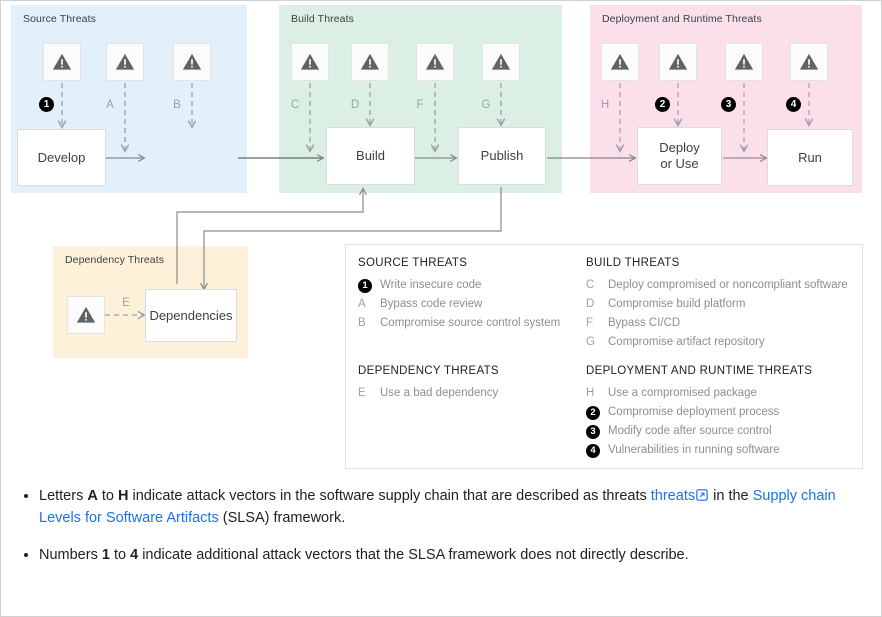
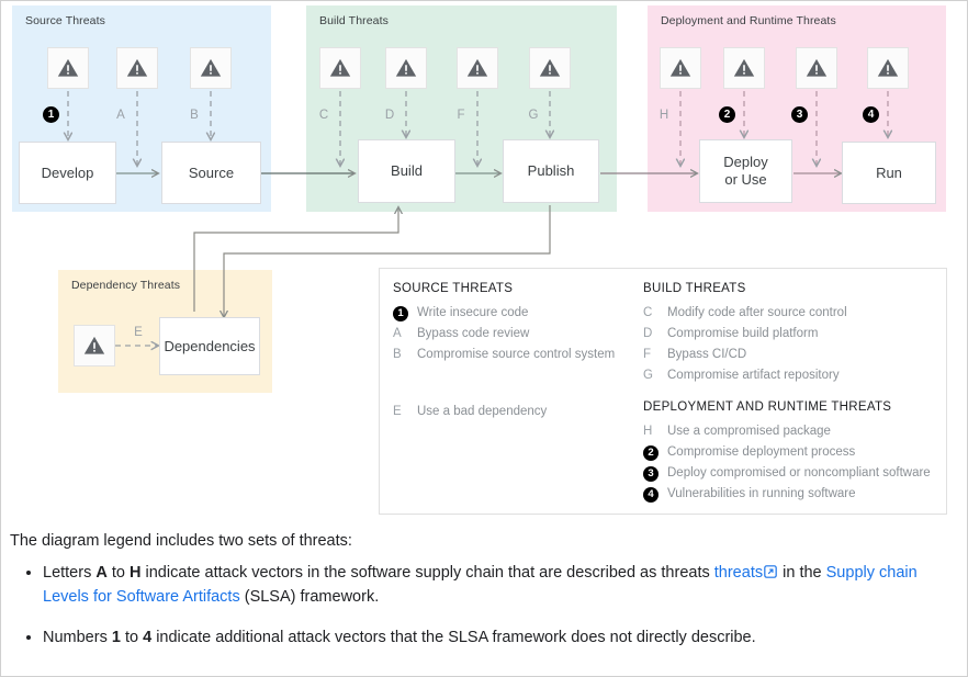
  Source Threats
  Build Threats
  Deployment and Runtime Threats
  Dependency Threats
  A
  B
  C
  D
  F
  G
  H
  E
  1
  2
  3
  4
  Develop
+ Source
  Build
  Publish
  Deploy
  or Use
  Run
  Dependencies
  SOURCE THREATS
  1
  Write insecure code
  A
  Bypass code review
  B
  Compromise source control system
  BUILD THREATS
  C
- Deploy compromised or noncompliant software
+ Modify code after source control
  D
  Compromise build platform
  F
  Bypass CI/CD
  G
  Compromise artifact repository
- DEPENDENCY THREATS
  E
  Use a bad dependency
  DEPLOYMENT AND RUNTIME THREATS
  H
  Use a compromised package
  2
  Compromise deployment process
  3
- Modify code after source control
+ Deploy compromised or noncompliant software
  4
  Vulnerabilities in running software
+ The diagram legend includes two sets of threats:
  Letters A to H indicate attack vectors in the software supply chain that are described as threats threats in the Supply chain Levels for Software Artifacts (SLSA) framework.
  Numbers 1 to 4 indicate additional attack vectors that the SLSA framework does not directly describe.
